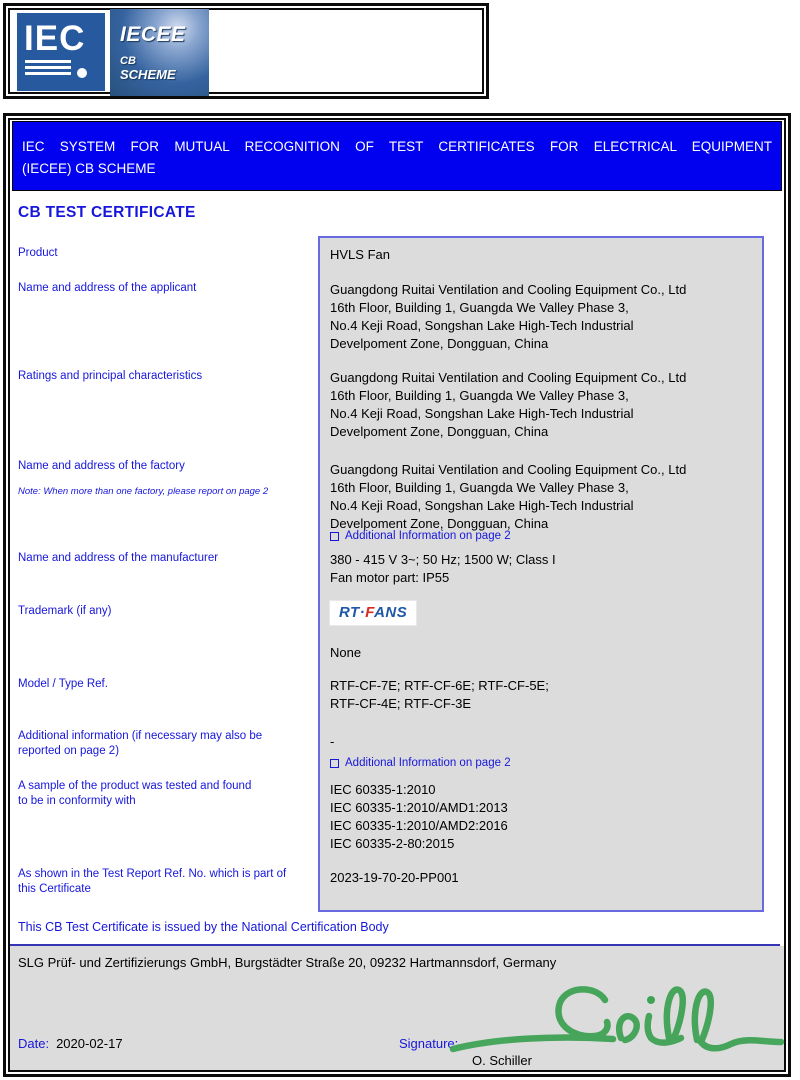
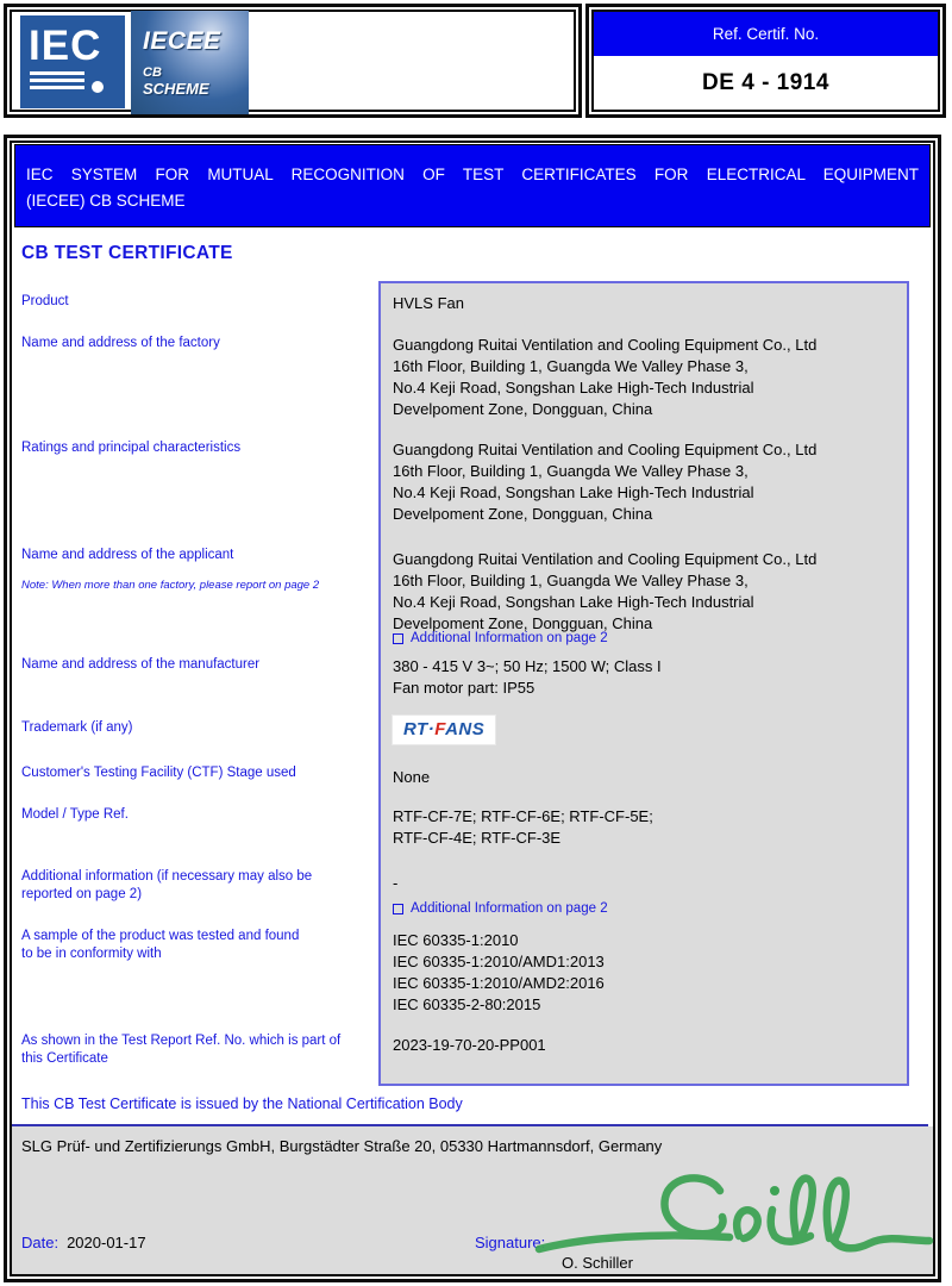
  IEC
  IECEE
  CB
  SCHEME
+ Ref. Certif. No.
+ DE 4 - 1914
  IEC SYSTEM FOR MUTUAL RECOGNITION OF TEST CERTIFICATES FOR ELECTRICAL EQUIPMENT
  (IECEE) CB SCHEME
  CB TEST CERTIFICATE
  Product
- Name and address of the applicant
+ Name and address of the factory
  Ratings and principal characteristics
- Name and address of the factory
+ Name and address of the applicant
  Note: When more than one factory, please report on page 2
  Name and address of the manufacturer
  Trademark (if any)
+ Customer's Testing Facility (CTF) Stage used
  Model / Type Ref.
  Additional information (if necessary may also be
  reported on page 2)
  A sample of the product was tested and found
  to be in conformity with
  As shown in the Test Report Ref. No. which is part of
  this Certificate
  HVLS Fan
  Guangdong Ruitai Ventilation and Cooling Equipment Co., Ltd
  16th Floor, Building 1, Guangda We Valley Phase 3,
  No.4 Keji Road, Songshan Lake High-Tech Industrial
  Develpoment Zone, Dongguan, China
  Guangdong Ruitai Ventilation and Cooling Equipment Co., Ltd
  16th Floor, Building 1, Guangda We Valley Phase 3,
  No.4 Keji Road, Songshan Lake High-Tech Industrial
  Develpoment Zone, Dongguan, China
  Guangdong Ruitai Ventilation and Cooling Equipment Co., Ltd
  16th Floor, Building 1, Guangda We Valley Phase 3,
  No.4 Keji Road, Songshan Lake High-Tech Industrial
  Develpoment Zone, Dongguan, China
  Additional Information on page 2
  380 - 415 V 3~; 50 Hz; 1500 W; Class I
  Fan motor part: IP55
  RT·FANS
  None
  RTF-CF-7E; RTF-CF-6E; RTF-CF-5E;
  RTF-CF-4E; RTF-CF-3E
  -
  Additional Information on page 2
  IEC 60335-1:2010
  IEC 60335-1:2010/AMD1:2013
  IEC 60335-1:2010/AMD2:2016
  IEC 60335-2-80:2015
  2023-19-70-20-PP001
  This CB Test Certificate is issued by the National Certification Body
- SLG Prüf- und Zertifizierungs GmbH, Burgstädter Straße 20, 09232 Hartmannsdorf, Germany
+ SLG Prüf- und Zertifizierungs GmbH, Burgstädter Straße 20, 05330 Hartmannsdorf, Germany
- Date: 2020-02-17
+ Date: 2020-01-17
  Signature:
  O. Schiller
